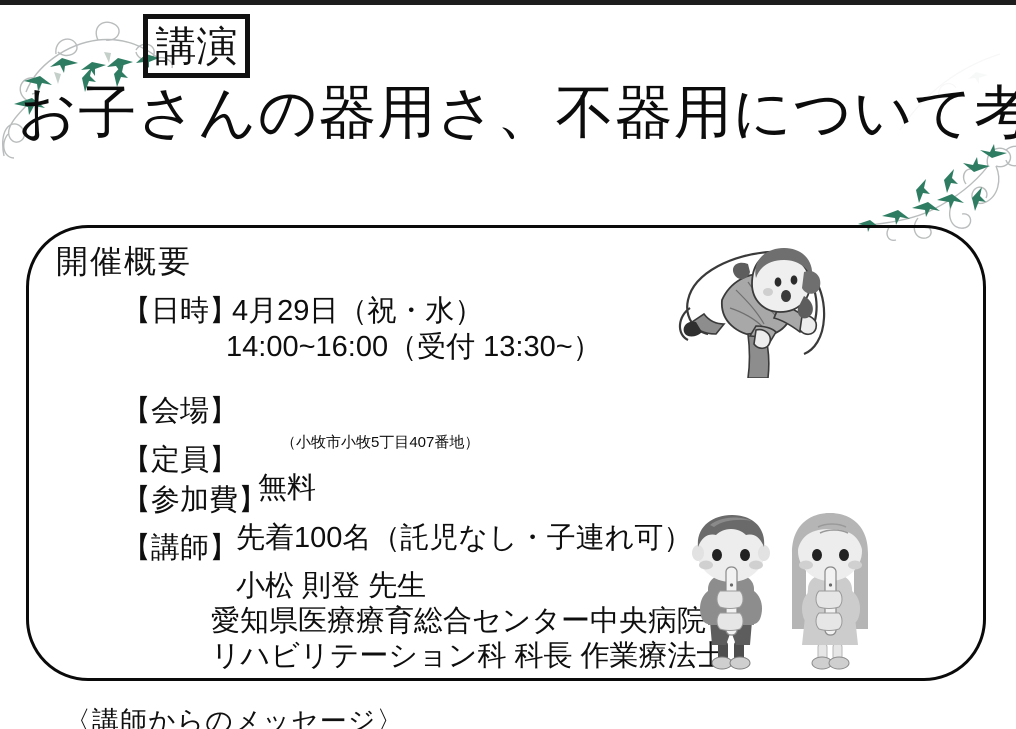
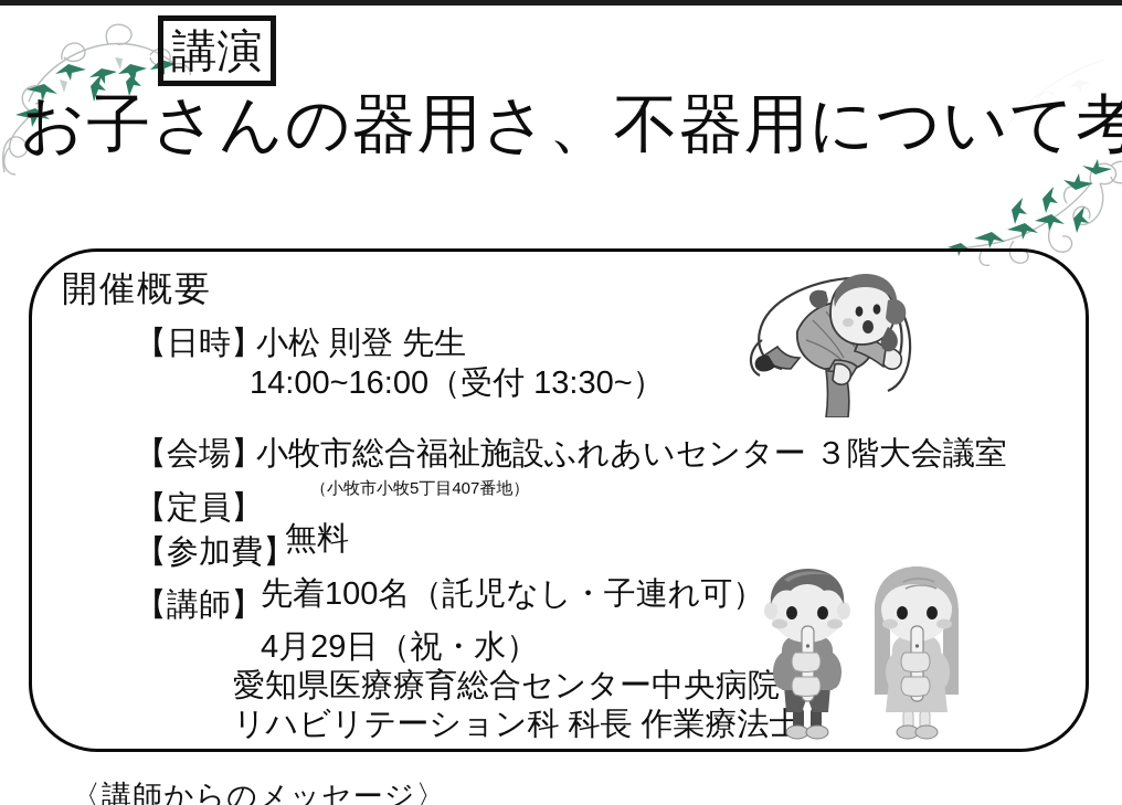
  講演
  お子さんの器用さ、不器用について考
  開催概要
  【日時】
- 4月29日（祝・水）
+ 小松 則登 先生
  14:00~16:00（受付 13:30~）
  【会場】
+ 小牧市総合福祉施設ふれあいセンター ３階大会議室
  （小牧市小牧5丁目407番地）
  【定員】
  無料
  【参加費】
  先着100名（託児なし・子連れ可）
  【講師】
- 小松 則登 先生
+ 4月29日（祝・水）
  愛知県医療療育総合センター中央病院
  リハビリテーション科 科長 作業療法士
  〈講師からのメッセージ〉
